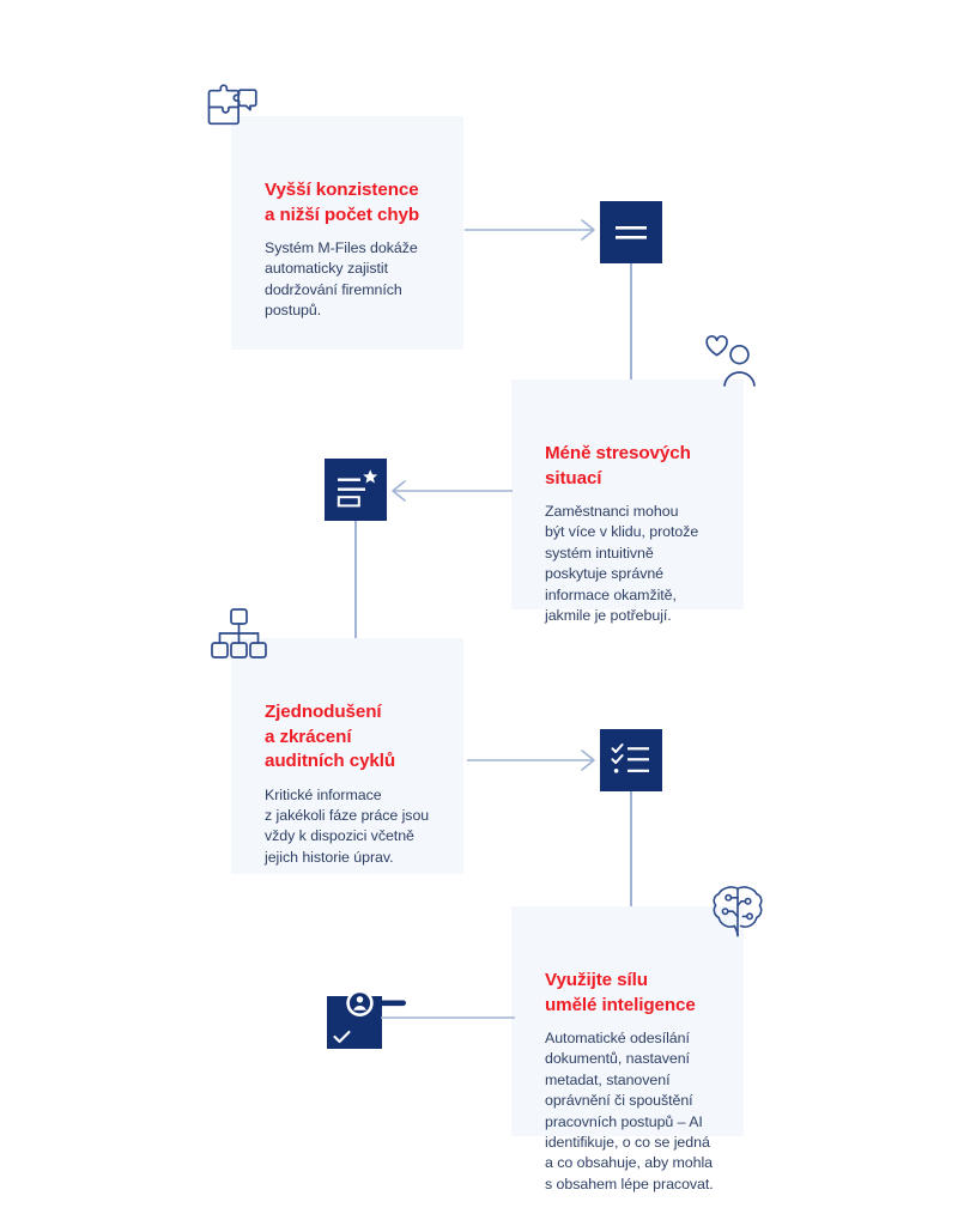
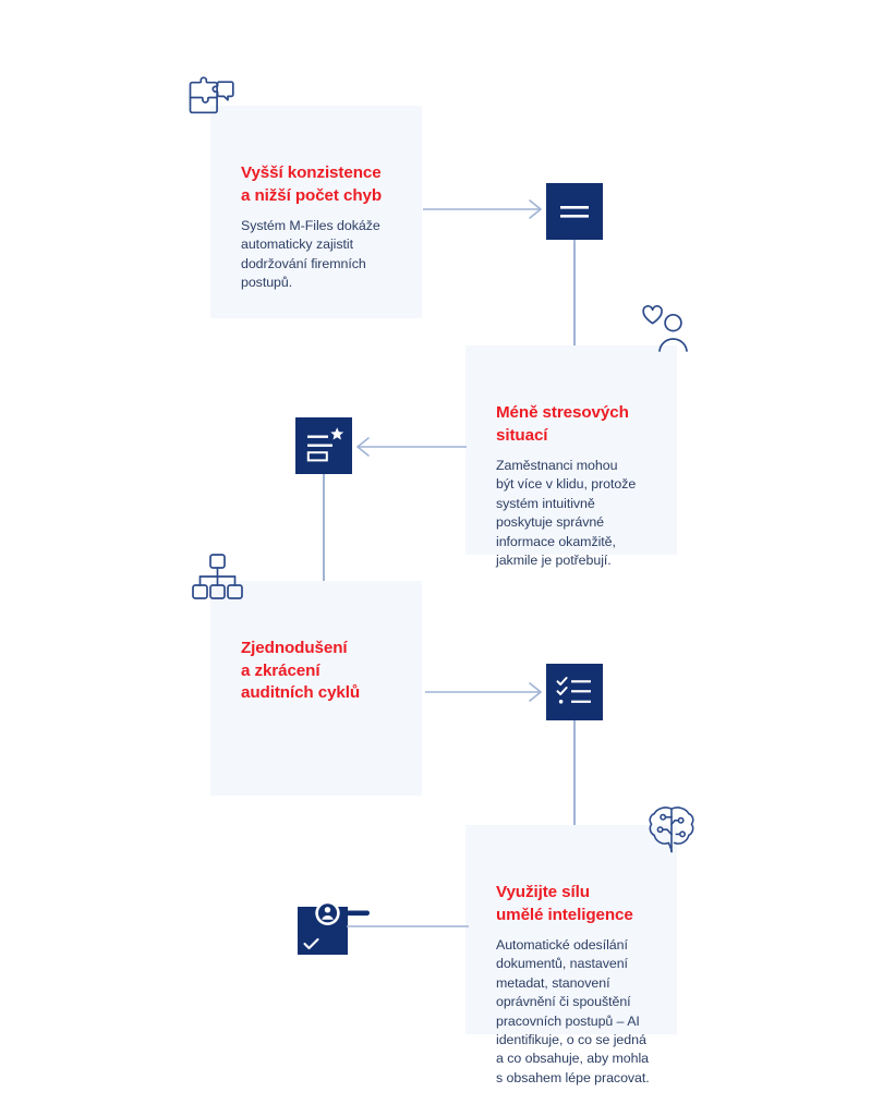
  Vyšší konzistence
  a nižší počet chyb
  Systém M-Files dokáže
  automaticky zajistit
  dodržování firemních
  postupů.
  Méně stresových
  situací
  Zaměstnanci mohou
  být více v klidu, protože
  systém intuitivně
  poskytuje správné
  informace okamžitě,
  jakmile je potřebují.
  Zjednodušení
  a zkrácení
  auditních cyklů
- Kritické informace
- z jakékoli fáze práce jsou
- vždy k dispozici včetně
- jejich historie úprav.
  Využijte sílu
  umělé inteligence
  Automatické odesílání
  dokumentů, nastavení
  metadat, stanovení
  oprávnění či spouštění
  pracovních postupů – AI
  identifikuje, o co se jedná
  a co obsahuje, aby mohla
  s obsahem lépe pracovat.
